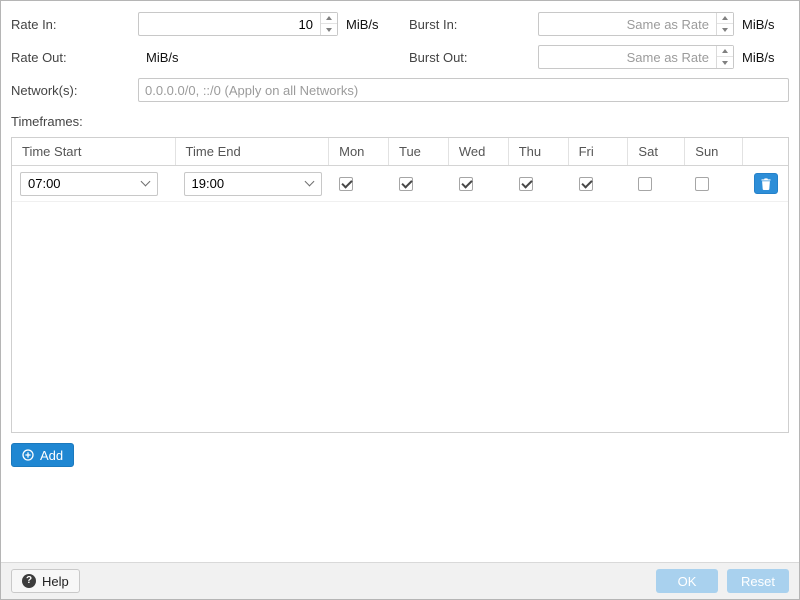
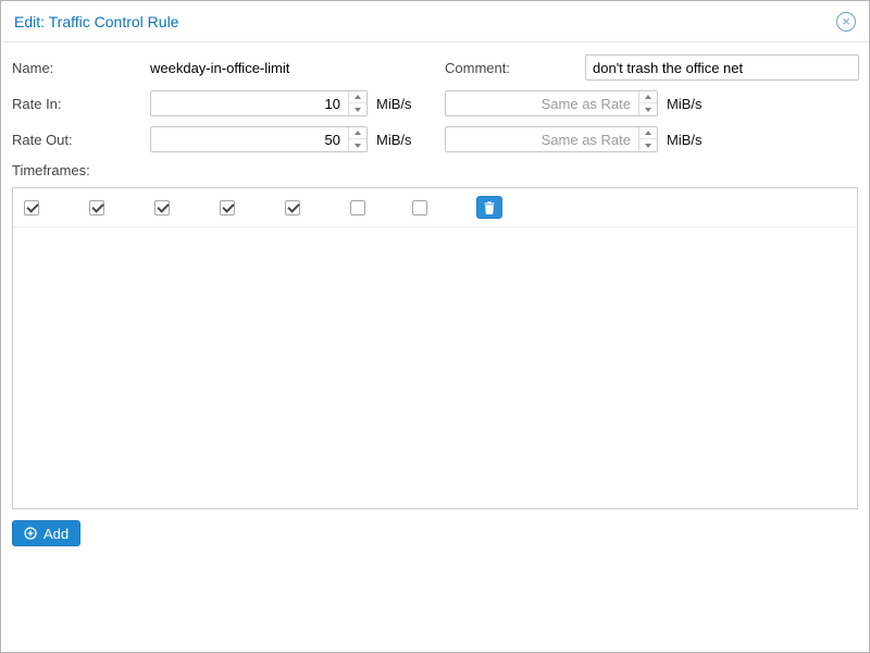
+ Edit: Traffic Control Rule
+ ×
+ Name:
+ weekday-in-office-limit
+ Comment:
+ don't trash the office net
  Rate In:
  10
  MiB/s
- Burst In:
  Same as Rate
  MiB/s
  Rate Out:
+ 50
  MiB/s
- Burst Out:
  Same as Rate
  MiB/s
- Network(s):
- 0.0.0.0/0, ::/0 (Apply on all Networks)
  Timeframes:
- Time Start
- Time End
- Mon
- Tue
- Wed
- Thu
- Fri
- Sat
- Sun
- 07:00
- 19:00
  Add
- ?
- Help
- OK
- Reset
